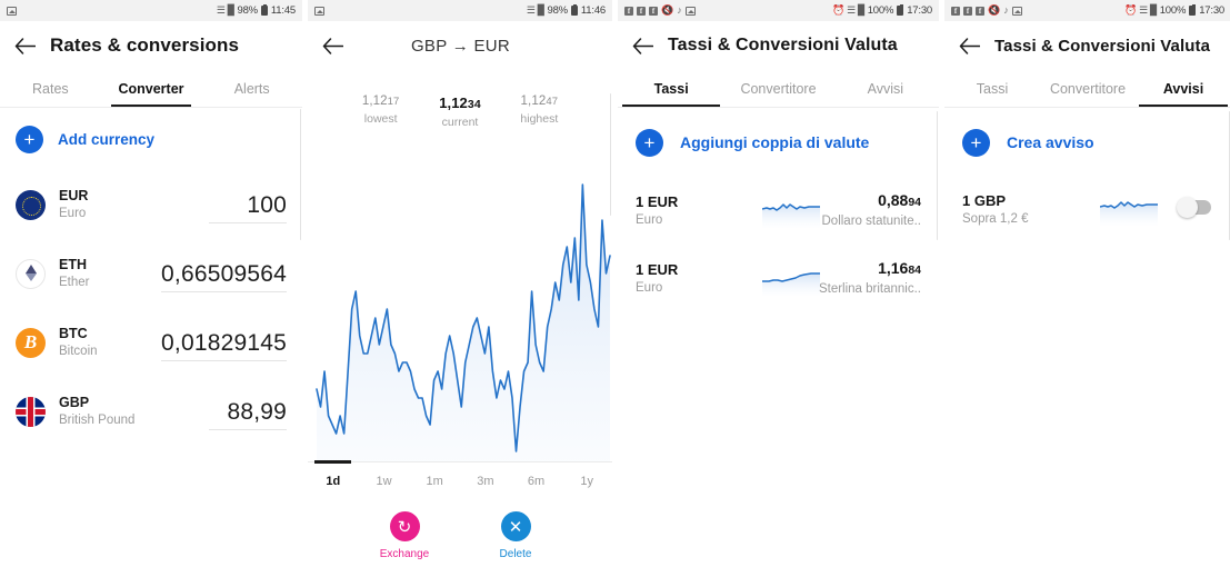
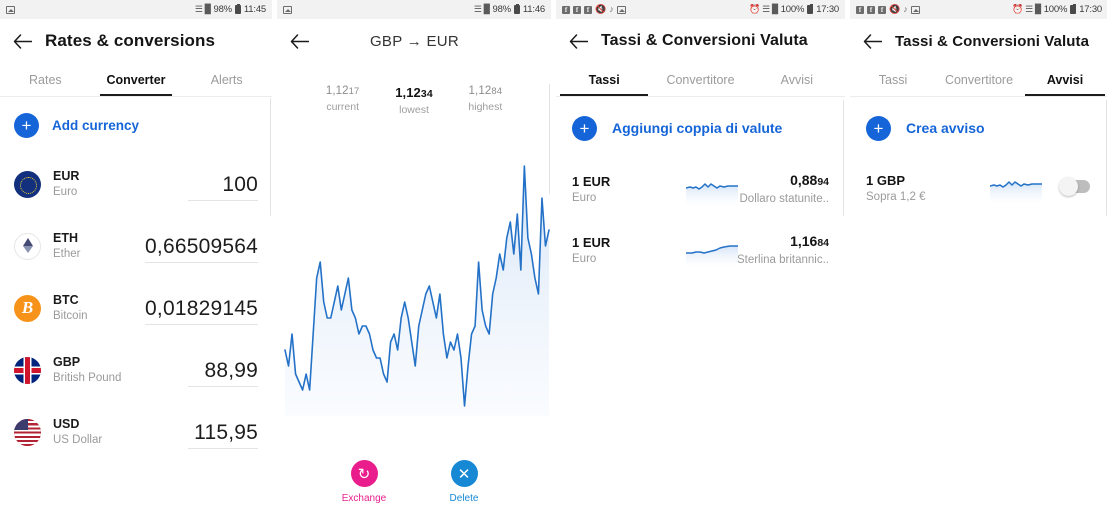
  ☰
  ▉
  98%
  11:45
  Rates & conversions
  Rates
  Converter
  Alerts
  +
  Add currency
  EUR
  Euro
  100
  ETH
  Ether
  0,66509564
  B
  BTC
  Bitcoin
  0,01829145
  GBP
  British Pound
  88,99
+ USD
+ US Dollar
+ 115,95
  ☰
  ▉
  98%
  11:46
  GBP → EUR
  1,1217
- lowest
+ current
  1,1234
- current
+ lowest
- 1,1247
+ 1,1284
  highest
- 1d
- 1w
- 1m
- 3m
- 6m
- 1y
  ↻
  Exchange
  ✕
  Delete
  f
  f
  f
  🔇
  ♪
  ⏰
  ☰
  ▉
  100%
  17:30
  Tassi & Conversioni Valuta
  Tassi
  Convertitore
  Avvisi
  +
  Aggiungi coppia di valute
  1 EUR
  Euro
  0,8894
  Dollaro statunite..
  1 EUR
  Euro
  1,1684
  Sterlina britannic..
  f
  f
  f
  🔇
  ♪
  ⏰
  ☰
  ▉
  100%
  17:30
  Tassi & Conversioni Valuta
  Tassi
  Convertitore
  Avvisi
  +
  Crea avviso
  1 GBP
  Sopra 1,2 €
